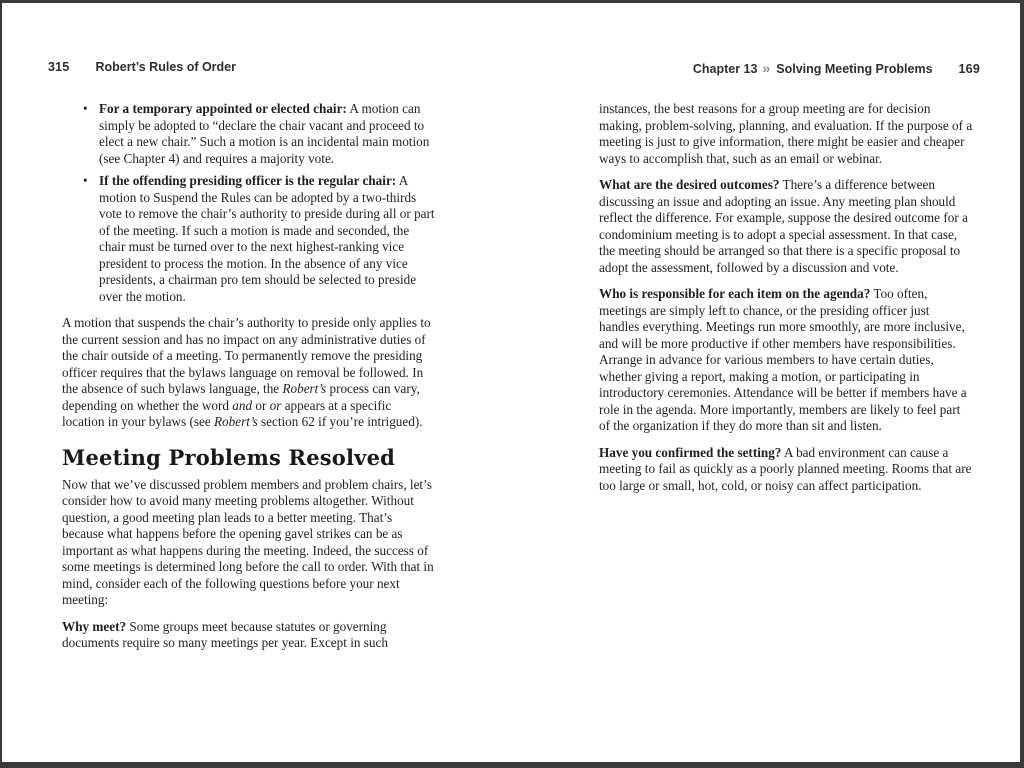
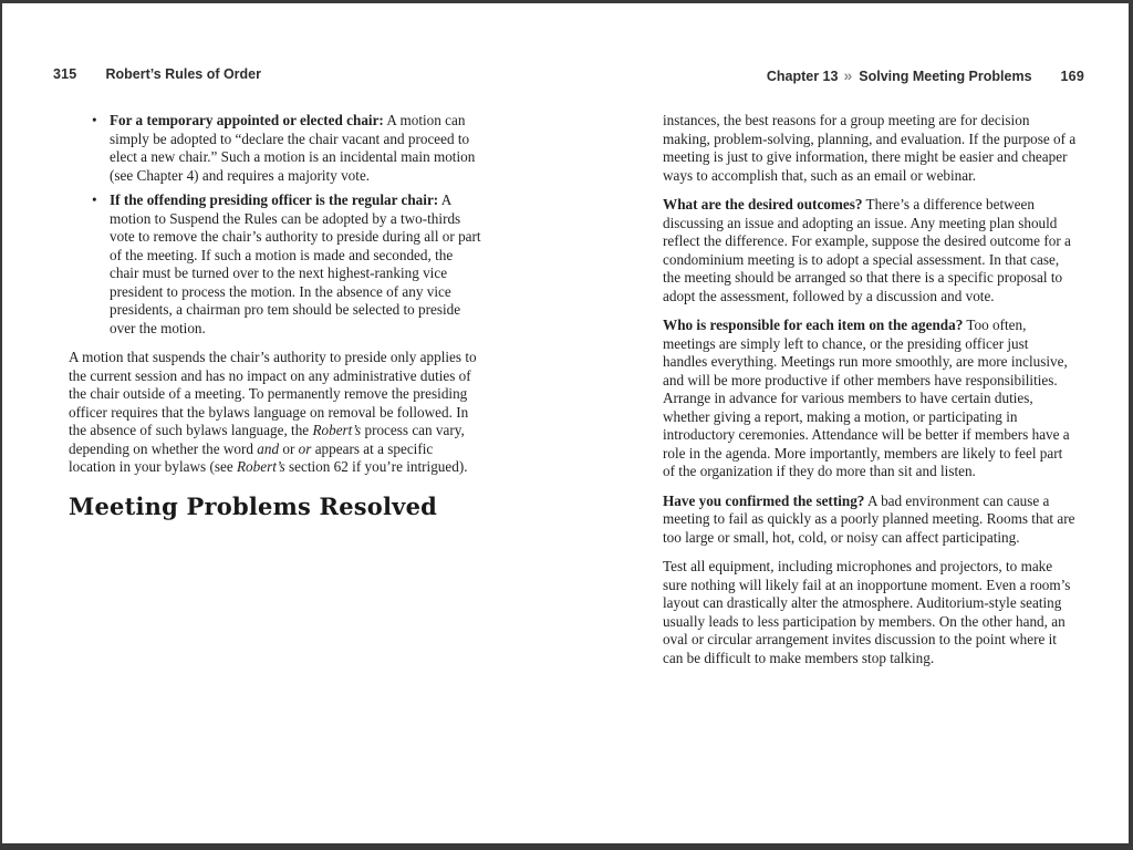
  315 Robert’s Rules of Order
  Chapter 13 » Solving Meeting Problems 169
  •
  For a temporary appointed or elected chair: A motion can simply be adopted to “declare the chair vacant and proceed to elect a new chair.” Such a motion is an incidental main motion (see Chapter 4) and requires a majority vote.
  •
  If the offending presiding officer is the regular chair: A motion to Suspend the Rules can be adopted by a two-thirds vote to remove the chair’s authority to preside during all or part of the meeting. If such a motion is made and seconded, the chair must be turned over to the next highest-ranking vice president to process the motion. In the absence of any vice presidents, a chairman pro tem should be selected to preside over the motion.
  A motion that suspends the chair’s authority to preside only applies to the current session and has no impact on any administrative duties of the chair outside of a meeting. To permanently remove the presiding officer requires that the bylaws language on removal be followed. In the absence of such bylaws language, the Robert’s process can vary, depending on whether the word and or or appears at a specific location in your bylaws (see Robert’s section 62 if you’re intrigued).
  Meeting Problems Resolved
- Now that we’ve discussed problem members and problem chairs, let’s consider how to avoid many meeting problems altogether. Without question, a good meeting plan leads to a better meeting. That’s because what happens before the opening gavel strikes can be as important as what happens during the meeting. Indeed, the success of some meetings is determined long before the call to order. With that in mind, consider each of the following questions before your next meeting:
- Why meet? Some groups meet because statutes or governing documents require so many meetings per year. Except in such
  instances, the best reasons for a group meeting are for decision making, problem-solving, planning, and evaluation. If the purpose of a meeting is just to give information, there might be easier and cheaper ways to accomplish that, such as an email or webinar.
  What are the desired outcomes? There’s a difference between discussing an issue and adopting an issue. Any meeting plan should reflect the difference. For example, suppose the desired outcome for a condominium meeting is to adopt a special assessment. In that case, the meeting should be arranged so that there is a specific proposal to adopt the assessment, followed by a discussion and vote.
  Who is responsible for each item on the agenda? Too often, meetings are simply left to chance, or the presiding officer just handles everything. Meetings run more smoothly, are more inclusive, and will be more productive if other members have responsibilities. Arrange in advance for various members to have certain duties, whether giving a report, making a motion, or participating in introductory ceremonies. Attendance will be better if members have a role in the agenda. More importantly, members are likely to feel part of the organization if they do more than sit and listen.
- Have you confirmed the setting? A bad environment can cause a meeting to fail as quickly as a poorly planned meeting. Rooms that are too large or small, hot, cold, or noisy can affect participation.
+ Have you confirmed the setting? A bad environment can cause a meeting to fail as quickly as a poorly planned meeting. Rooms that are too large or small, hot, cold, or noisy can affect participating.
+ Test all equipment, including microphones and projectors, to make sure nothing will likely fail at an inopportune moment. Even a room’s layout can drastically alter the atmosphere. Auditorium-style seating usually leads to less participation by members. On the other hand, an oval or circular arrangement invites discussion to the point where it can be difficult to make members stop talking.
